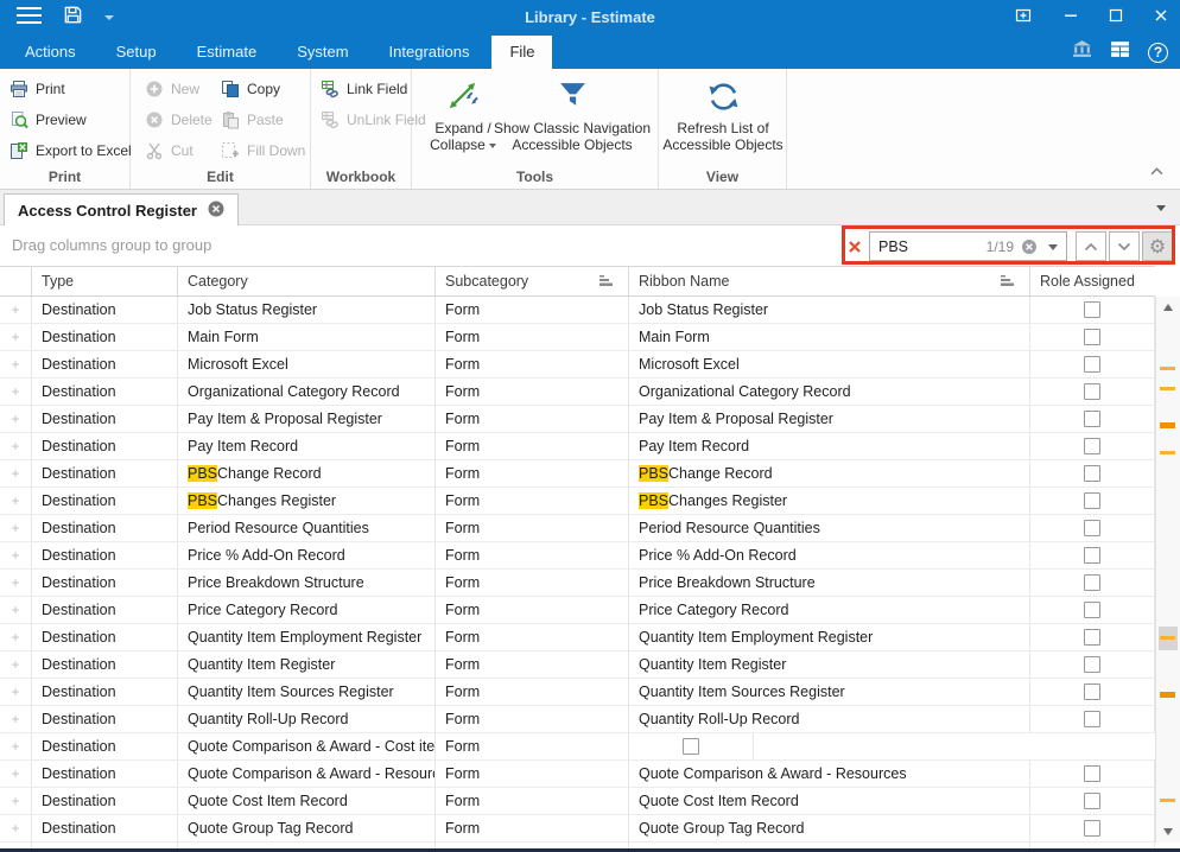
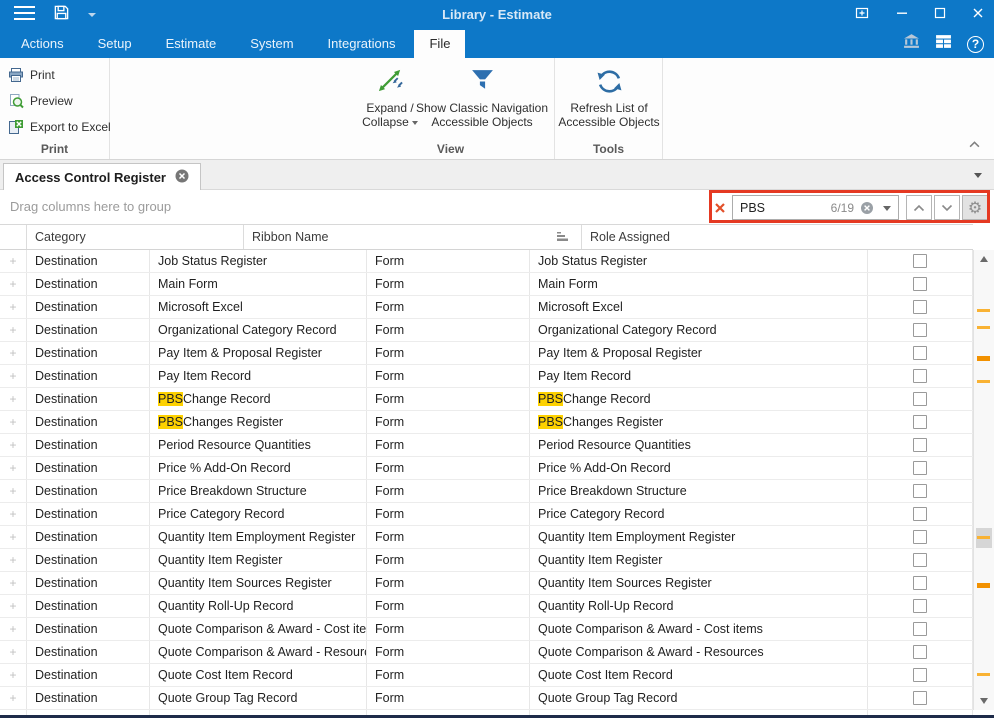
  Library - Estimate
  Actions
  Setup
  Estimate
  System
  Integrations
  File
  ?
  Print
  Preview
  Export to Excel
  Print
- New
- Delete
- Cut
- Copy
- Paste
- Fill Down
- Edit
- Link Field
- UnLink Field
- Workbook
  Expand /
  Collapse
  Show Classic Navigation
  Accessible Objects
- Tools
+ View
  Refresh List of
  Accessible Objects
- View
+ Tools
  Access Control Register
- Drag columns group to group
+ Drag columns here to group
  PBS
- 1/19
+ 6/19
  ⚙
- Type
  Category
- Subcategory
  Ribbon Name
  Role Assigned
  +
  Destination
  Job Status Register
  Form
  Job Status Register
  +
  Destination
  Main Form
  Form
  Main Form
  +
  Destination
  Microsoft Excel
  Form
  Microsoft Excel
  +
  Destination
  Organizational Category Record
  Form
  Organizational Category Record
  +
  Destination
  Pay Item & Proposal Register
  Form
  Pay Item & Proposal Register
  +
  Destination
  Pay Item Record
  Form
  Pay Item Record
  +
  Destination
  PBS
  Change Record
  Form
  PBS
  Change Record
  +
  Destination
  PBS
  Changes Register
  Form
  PBS
  Changes Register
  +
  Destination
  Period Resource Quantities
  Form
  Period Resource Quantities
  +
  Destination
  Price % Add-On Record
  Form
  Price % Add-On Record
  +
  Destination
  Price Breakdown Structure
  Form
  Price Breakdown Structure
  +
  Destination
  Price Category Record
  Form
  Price Category Record
  +
  Destination
  Quantity Item Employment Register
  Form
  Quantity Item Employment Register
  +
  Destination
  Quantity Item Register
  Form
  Quantity Item Register
  +
  Destination
  Quantity Item Sources Register
  Form
  Quantity Item Sources Register
  +
  Destination
  Quantity Roll-Up Record
  Form
  Quantity Roll-Up Record
  +
  Destination
  Quote Comparison & Award - Cost ite
  Form
+ Quote Comparison & Award - Cost items
  +
  Destination
  Quote Comparison & Award - Resour
  Form
  Quote Comparison & Award - Resources
  +
  Destination
  Quote Cost Item Record
  Form
  Quote Cost Item Record
  +
  Destination
  Quote Group Tag Record
  Form
  Quote Group Tag Record
